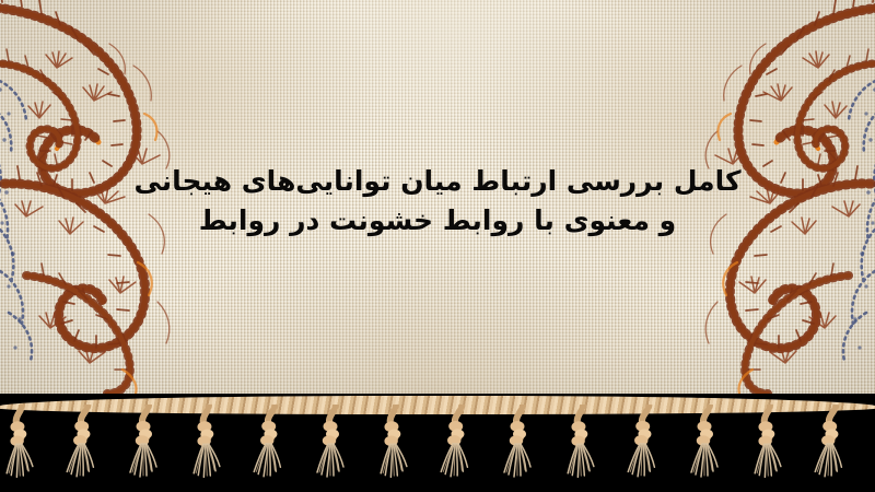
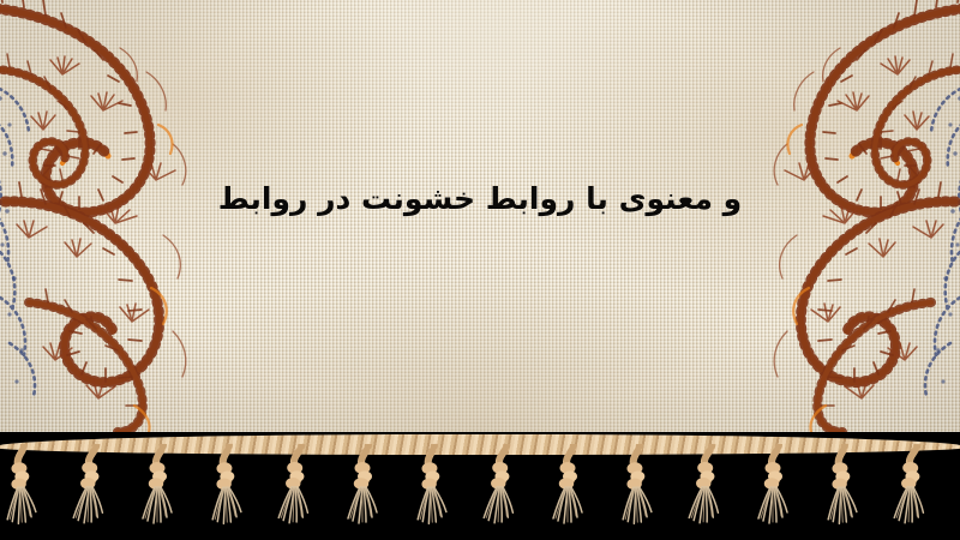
- کامل بررسی ارتباط میان توانایی‌های هیجانی
  و معنوی با روابط خشونت در روابط
